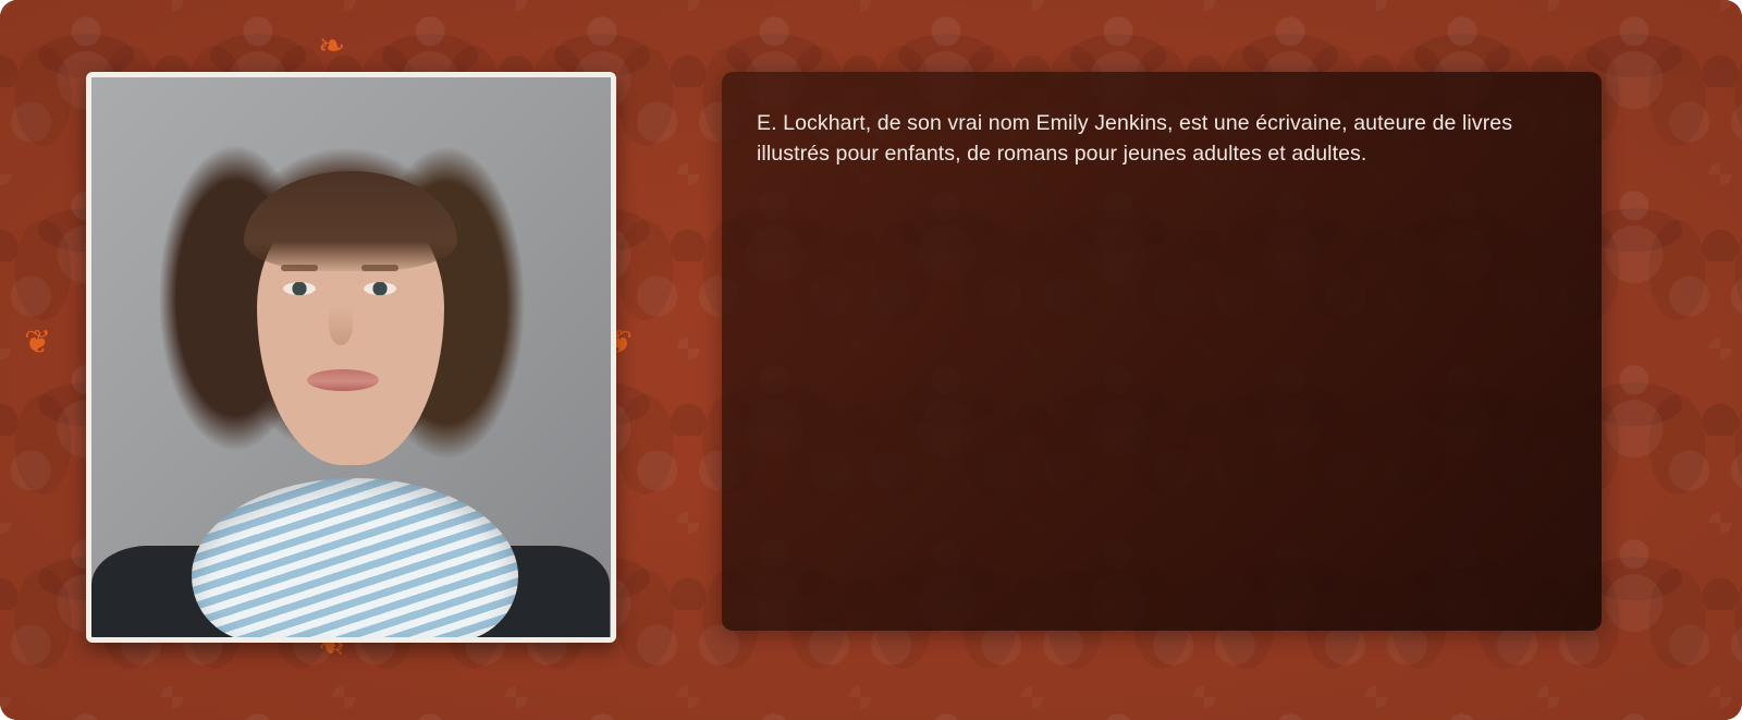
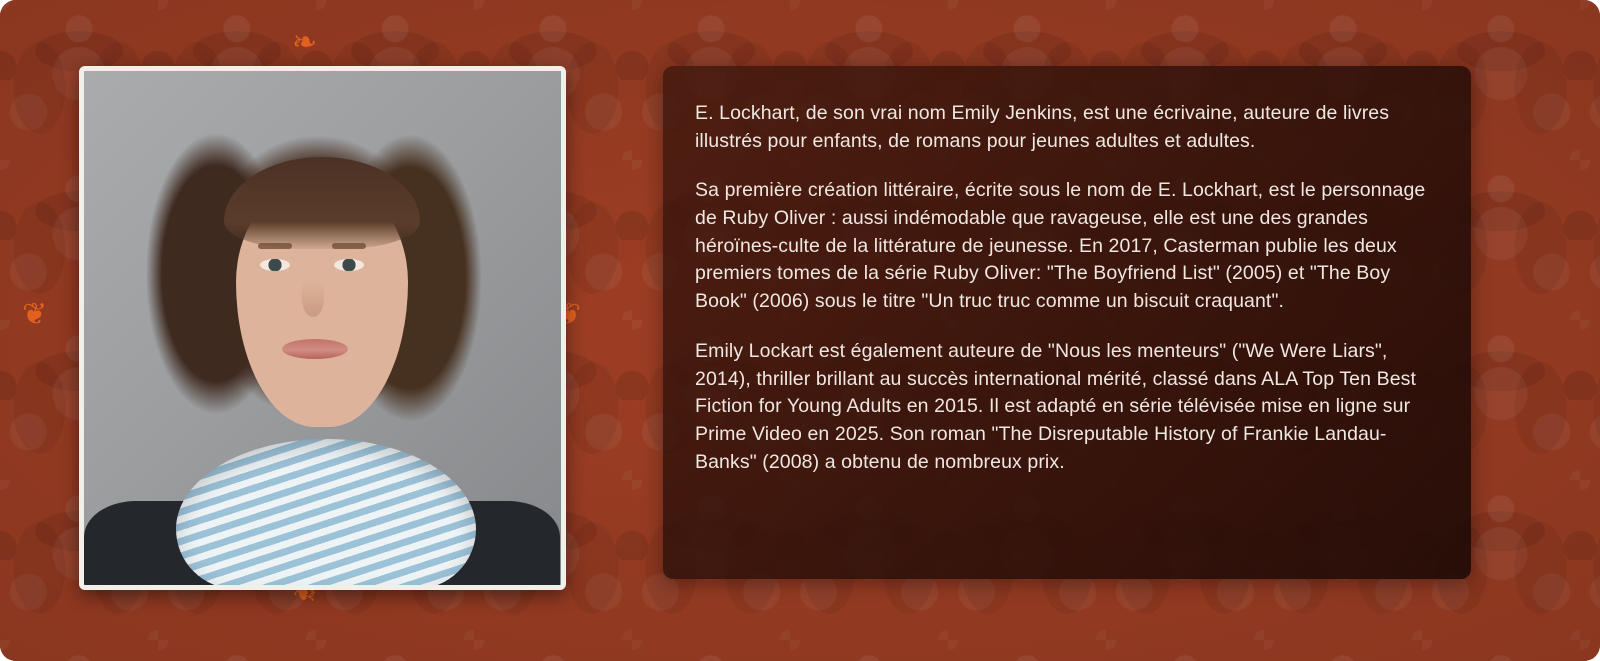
  ❧
  ❦
  E. Lockhart, de son vrai nom Emily Jenkins, est une écrivaine, auteure de livres illustrés pour enfants, de romans pour jeunes adultes et adultes.
+ Sa première création littéraire, écrite sous le nom de E. Lockhart, est le personnage de Ruby Oliver : aussi indémodable que ravageuse, elle est une des grandes héroïnes-culte de la littérature de jeunesse. En 2017, Casterman publie les deux premiers tomes de la série Ruby Oliver: "The Boyfriend List" (2005) et "The Boy Book" (2006) sous le titre "Un truc truc comme un biscuit craquant".
+ Emily Lockart est également auteure de "Nous les menteurs" ("We Were Liars", 2014), thriller brillant au succès international mérité, classé dans ALA Top Ten Best Fiction for Young Adults en 2015. Il est adapté en série télévisée mise en ligne sur Prime Video en 2025. Son roman "The Disreputable History of Frankie Landau-Banks" (2008) a obtenu de nombreux prix.
